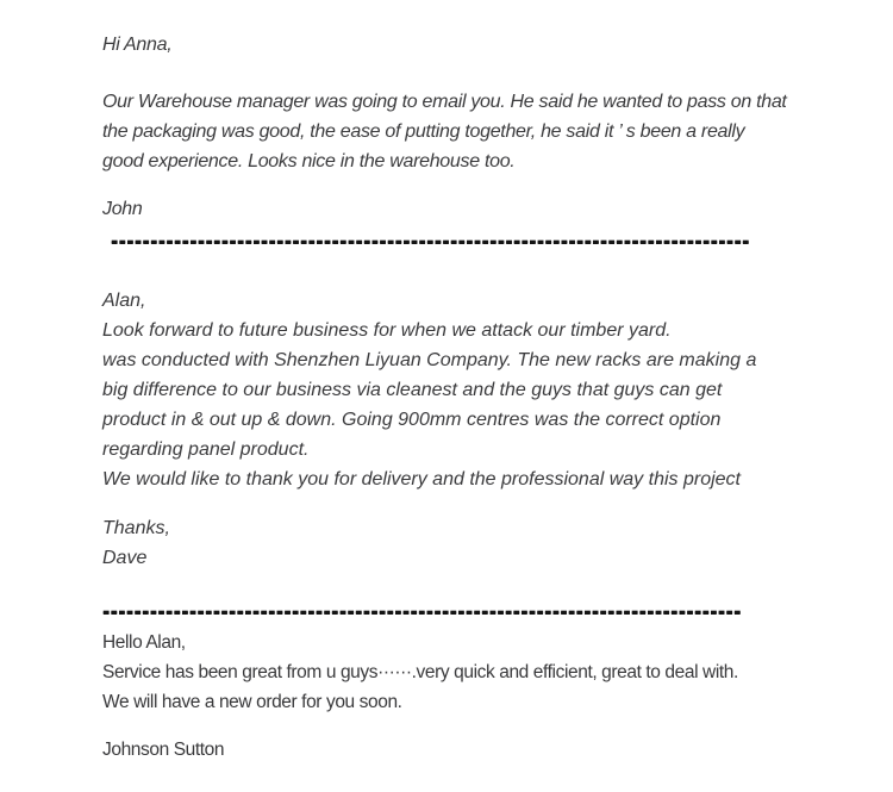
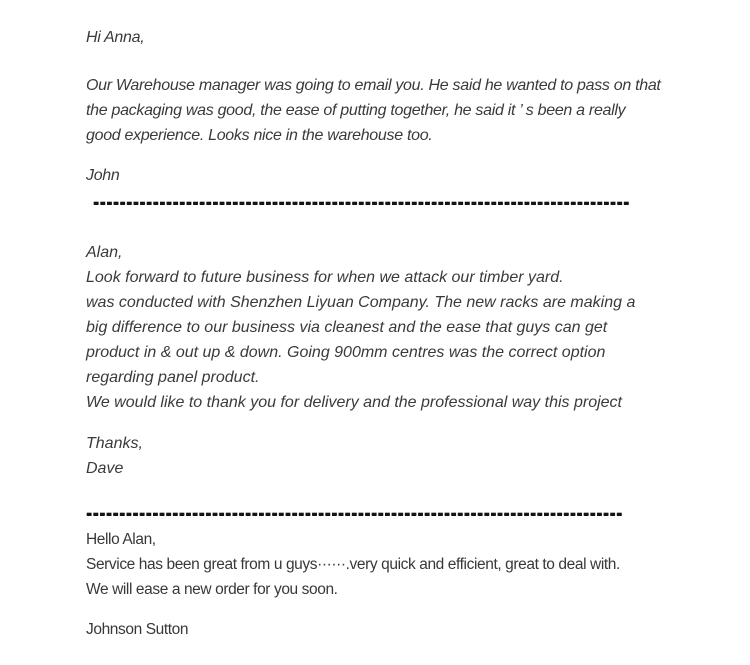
  Hi Anna,
  Our Warehouse manager was going to email you. He said he wanted to pass on that
  the packaging was good, the ease of putting together, he said it ’ s been a really
  good experience. Looks nice in the warehouse too.
  John
  Alan,
  Look forward to future business for when we attack our timber yard.
  was conducted with Shenzhen Liyuan Company. The new racks are making a
- big difference to our business via cleanest and the guys that guys can get
+ big difference to our business via cleanest and the ease that guys can get
  product in & out up & down. Going 900mm centres was the correct option
  regarding panel product.
  We would like to thank you for delivery and the professional way this project
  Thanks,
  Dave
  Hello Alan,
  Service has been great from u guys······.very quick and efficient, great to deal with.
- We will have a new order for you soon.
+ We will ease a new order for you soon.
  Johnson Sutton
